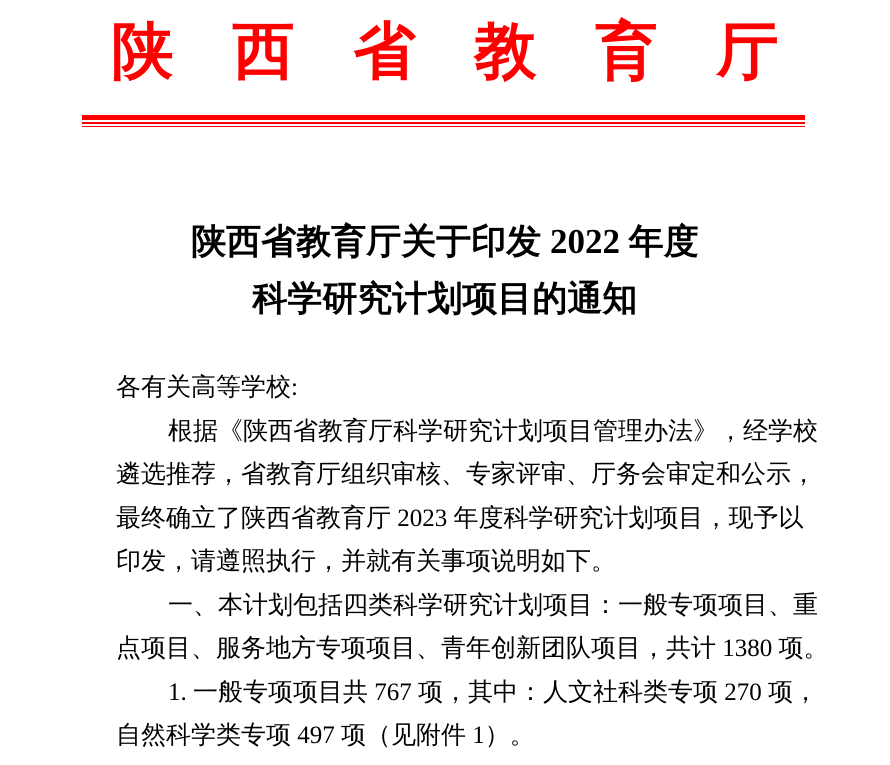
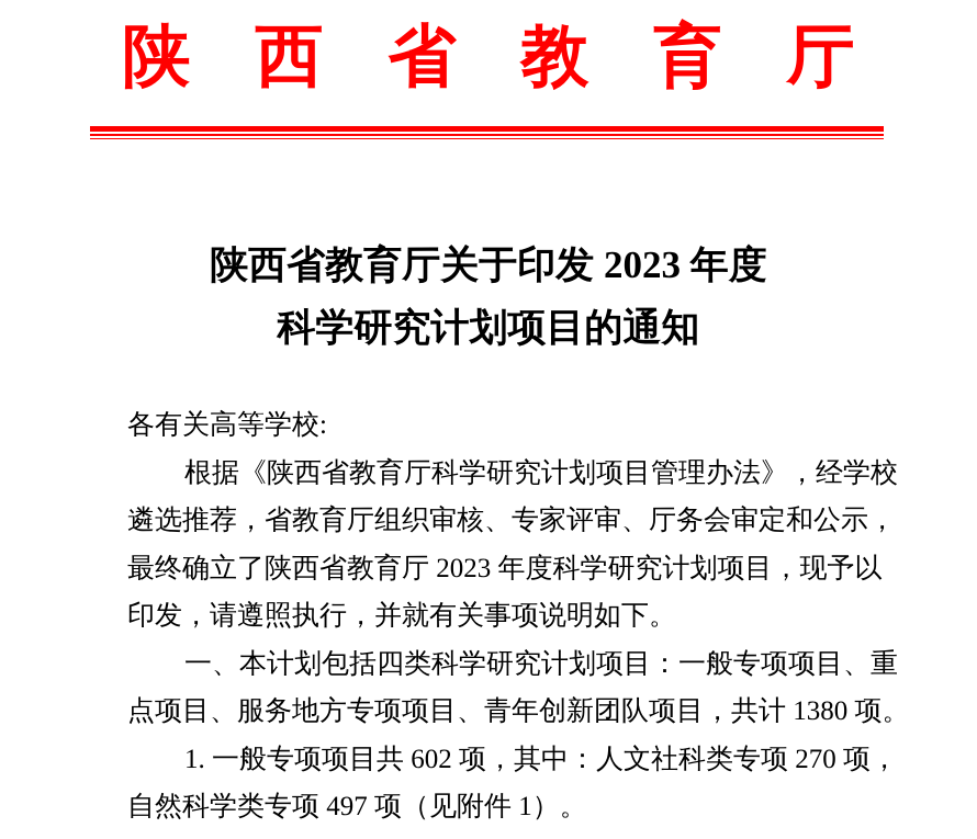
  陕西省教育厅
- 陕西省教育厅关于印发 2022 年度
+ 陕西省教育厅关于印发 2023 年度
  科学研究计划项目的通知
  各有关高等学校:
  根据《陕西省教育厅科学研究计划项目管理办法》，经学校
  遴选推荐，省教育厅组织审核、专家评审、厅务会审定和公示，
  最终确立了陕西省教育厅 2023 年度科学研究计划项目，现予以
  印发，请遵照执行，并就有关事项说明如下。
  一、本计划包括四类科学研究计划项目：一般专项项目、重
  点项目、服务地方专项项目、青年创新团队项目，共计 1380 项。
- 1. 一般专项项目共 767 项，其中：人文社科类专项 270 项，
+ 1. 一般专项项目共 602 项，其中：人文社科类专项 270 项，
  自然科学类专项 497 项（见附件 1）。
